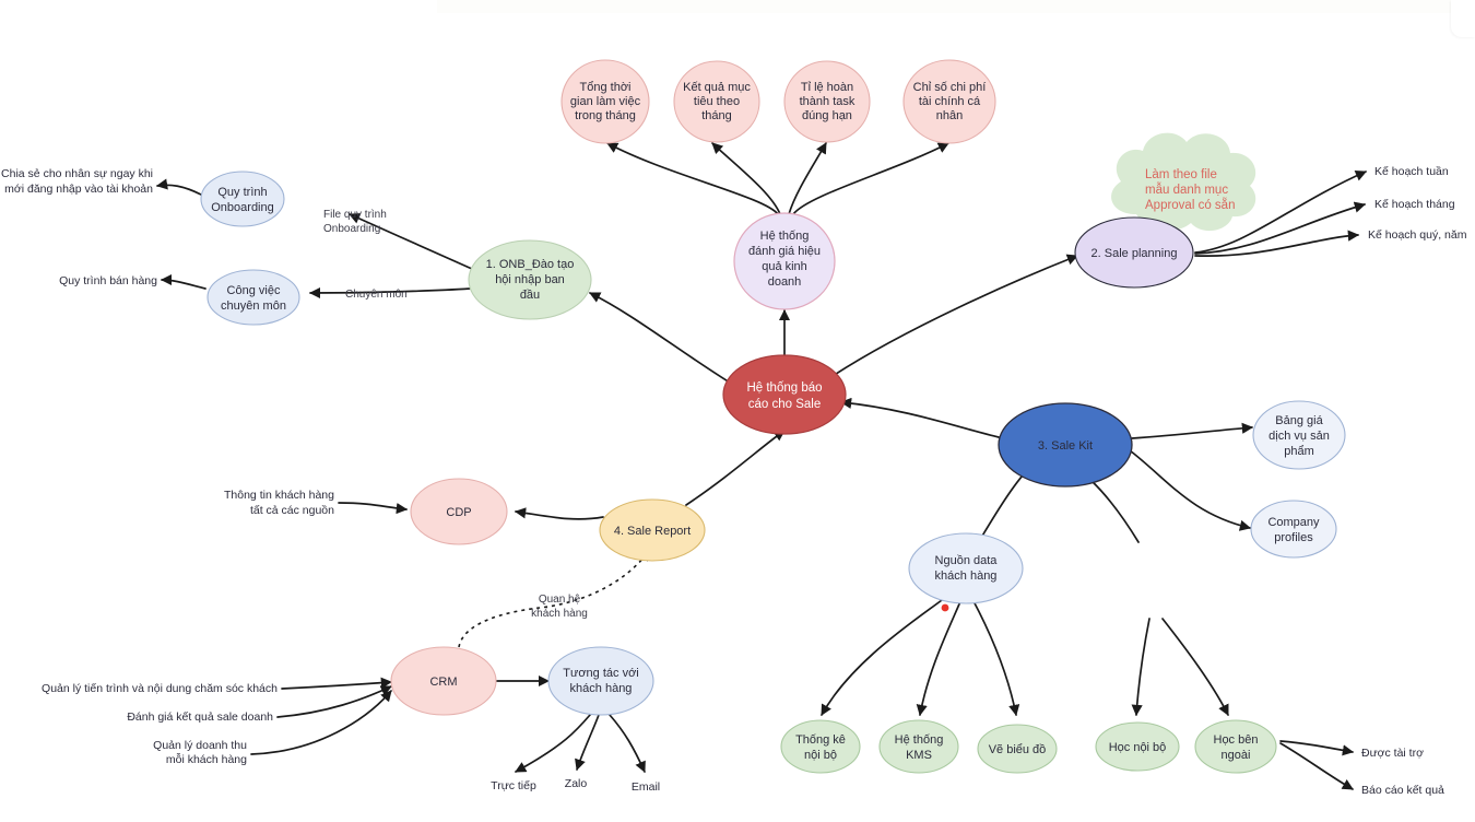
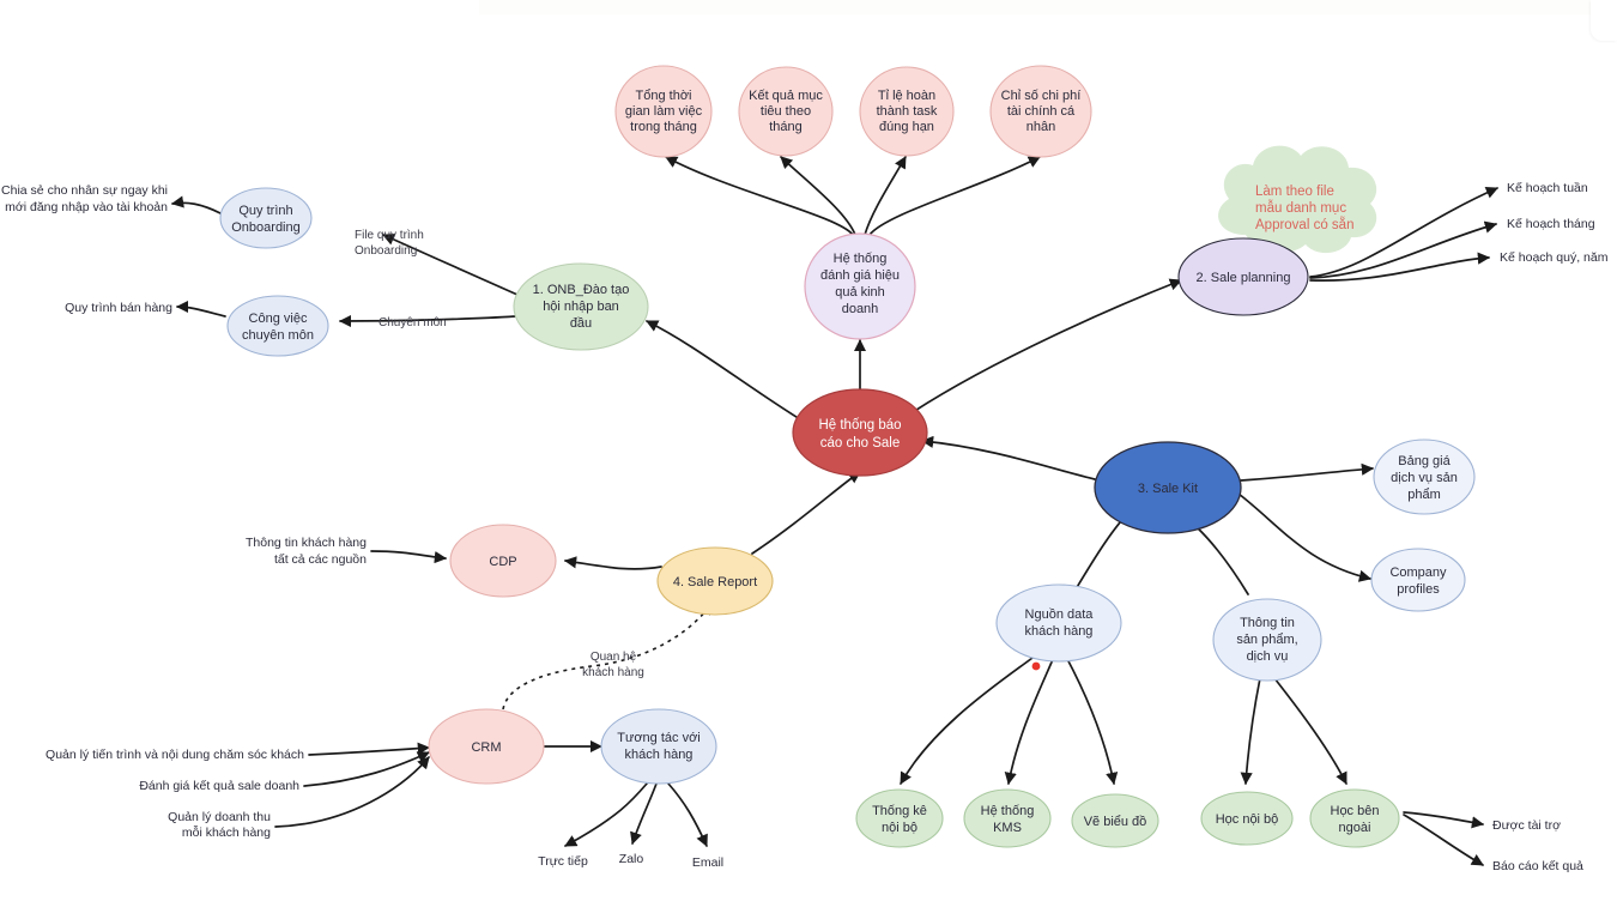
  Làm theo file
  mẫu danh mục
  Approval có sẵn
  Tổng thời
  gian làm việc
  trong tháng
  Kết quả mục
  tiêu theo
  tháng
  Tỉ lệ hoàn
  thành task
  đúng hạn
  Chỉ số chi phí
  tài chính cá
  nhân
  Hệ thống
  đánh giá hiệu
  quả kinh
  doanh
  Hệ thống báo
  cáo cho Sale
  1. ONB_Đào tạo
  hội nhập ban
  đầu
  File quy trình
  Onboarding
  Chuyên môn
  Quy trình
  Onboarding
  Chia sẻ cho nhân sự ngay khi
  mới đăng nhập vào tài khoản
  Công việc
  chuyên môn
  Quy trình bán hàng
  2. Sale planning
  Kế hoạch tuần
  Kế hoạch tháng
  Kế hoạch quý, năm
  3. Sale Kit
  Bảng giá
  dịch vụ sản
  phẩm
  Company
  profiles
  Nguồn data
  khách hàng
+ Thông tin
+ sản phẩm,
+ dịch vụ
  Thống kê
  nội bộ
  Hệ thống
  KMS
  Vẽ biểu đồ
  Học nội bộ
  Học bên
  ngoài
  Được tài trợ
  Báo cáo kết quả
  4. Sale Report
  CDP
  Thông tin khách hàng
  tất cả các nguồn
  Quan hệ
  khách hàng
  CRM
  Quản lý tiến trình và nội dung chăm sóc khách
  Đánh giá kết quả sale doanh
  Quản lý doanh thu
  mỗi khách hàng
  Tương tác với
  khách hàng
  Trực tiếp
  Zalo
  Email
